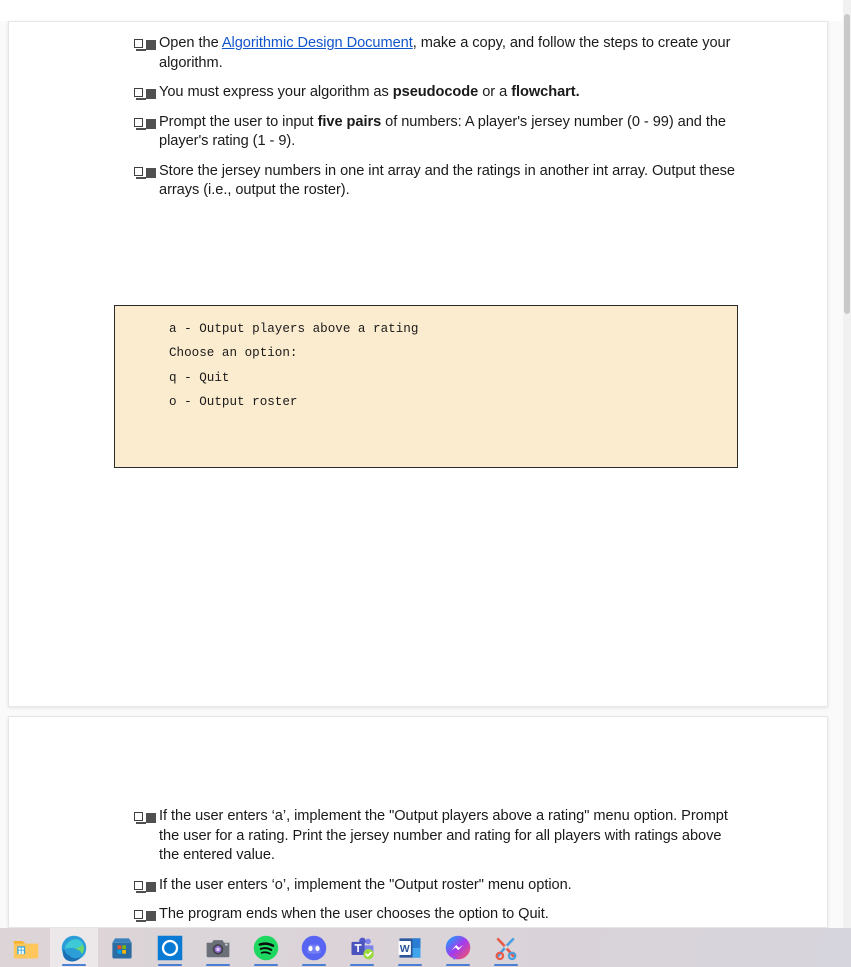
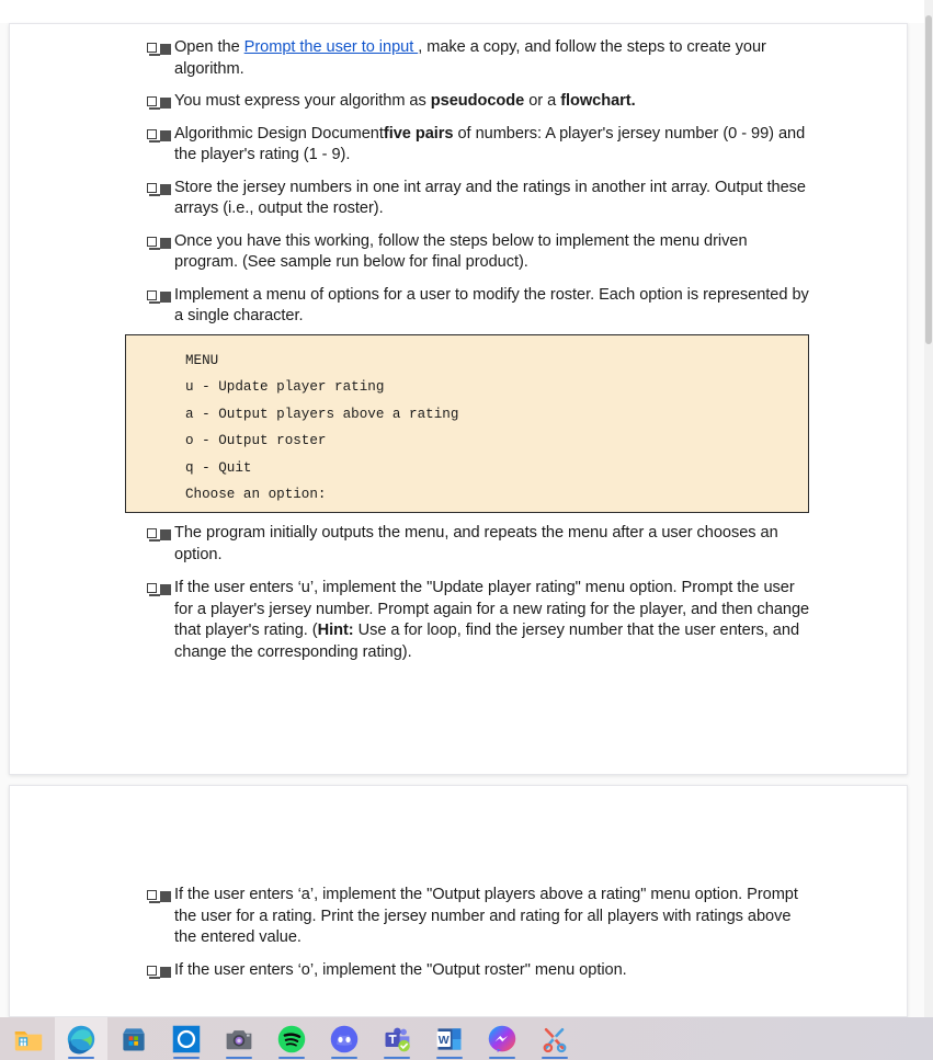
- Open the Algorithmic Design Document, make a copy, and follow the steps to create your algorithm.
+ Open the Prompt the user to input , make a copy, and follow the steps to create your algorithm.
  You must express your algorithm as pseudocode or a flowchart.
- Prompt the user to input five pairs of numbers: A player's jersey number (0 - 99) and the player's rating (1 - 9).
+ Algorithmic Design Documentfive pairs of numbers: A player's jersey number (0 - 99) and the player's rating (1 - 9).
  Store the jersey numbers in one int array and the ratings in another int array. Output these arrays (i.e., output the roster).
+ Once you have this working, follow the steps below to implement the menu driven program. (See sample run below for final product).
+ Implement a menu of options for a user to modify the roster. Each option is represented by a single character.
+ MENU
+ u - Update player rating
  a - Output players above a rating
- Choose an option:
+ o - Output roster
  q - Quit
- o - Output roster
+ Choose an option:
+ The program initially outputs the menu, and repeats the menu after a user chooses an option.
+ If the user enters ‘u’, implement the "Update player rating" menu option. Prompt the user for a player's jersey number. Prompt again for a new rating for the player, and then change that player's rating. (Hint: Use a for loop, find the jersey number that the user enters, and change the corresponding rating).
  If the user enters ‘a’, implement the "Output players above a rating" menu option. Prompt the user for a rating. Print the jersey number and rating for all players with ratings above the entered value.
  If the user enters ‘o’, implement the "Output roster" menu option.
- The program ends when the user chooses the option to Quit.
  W
